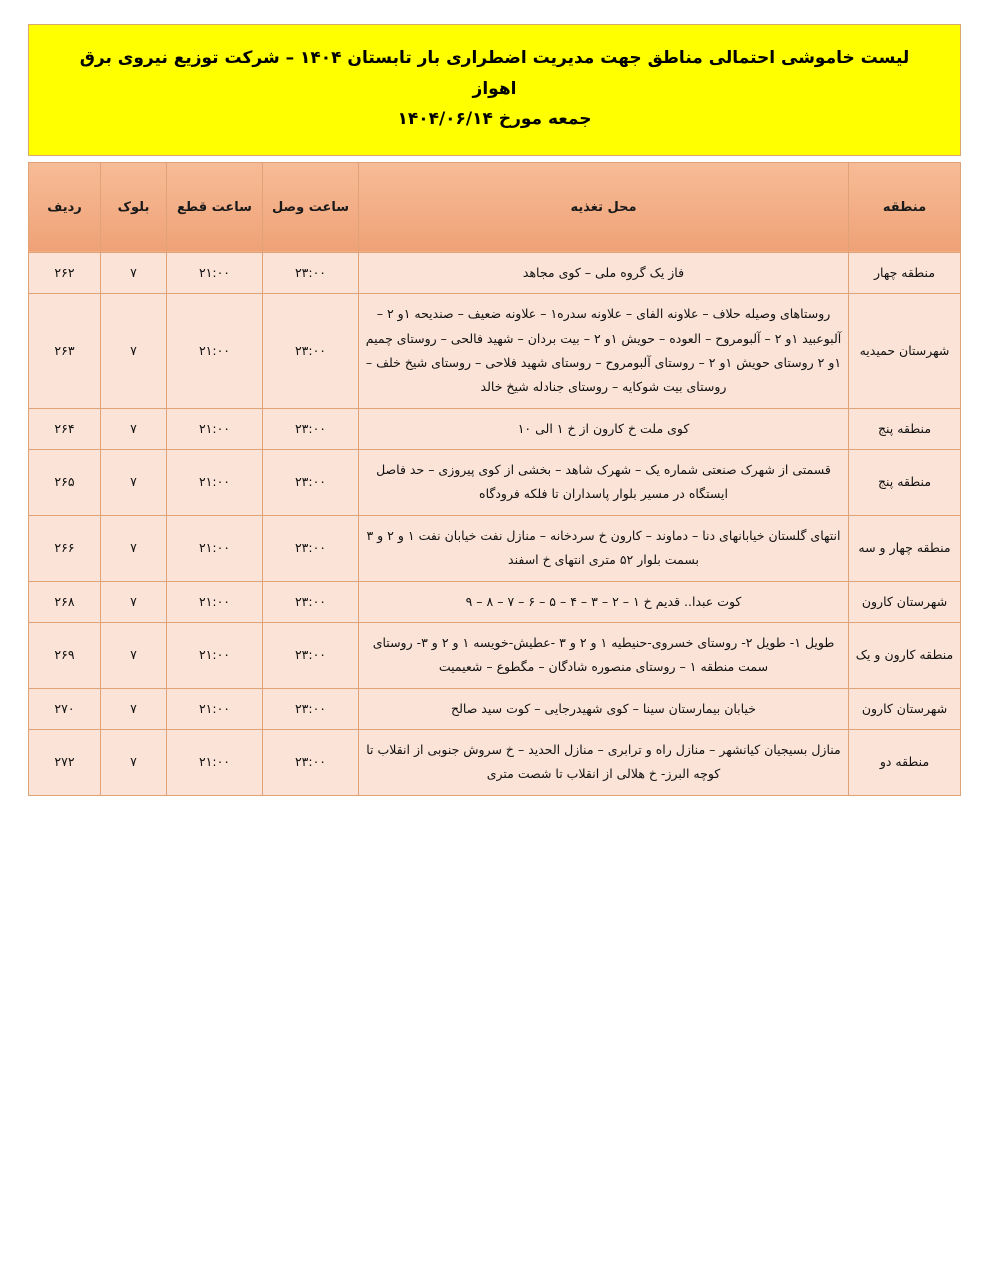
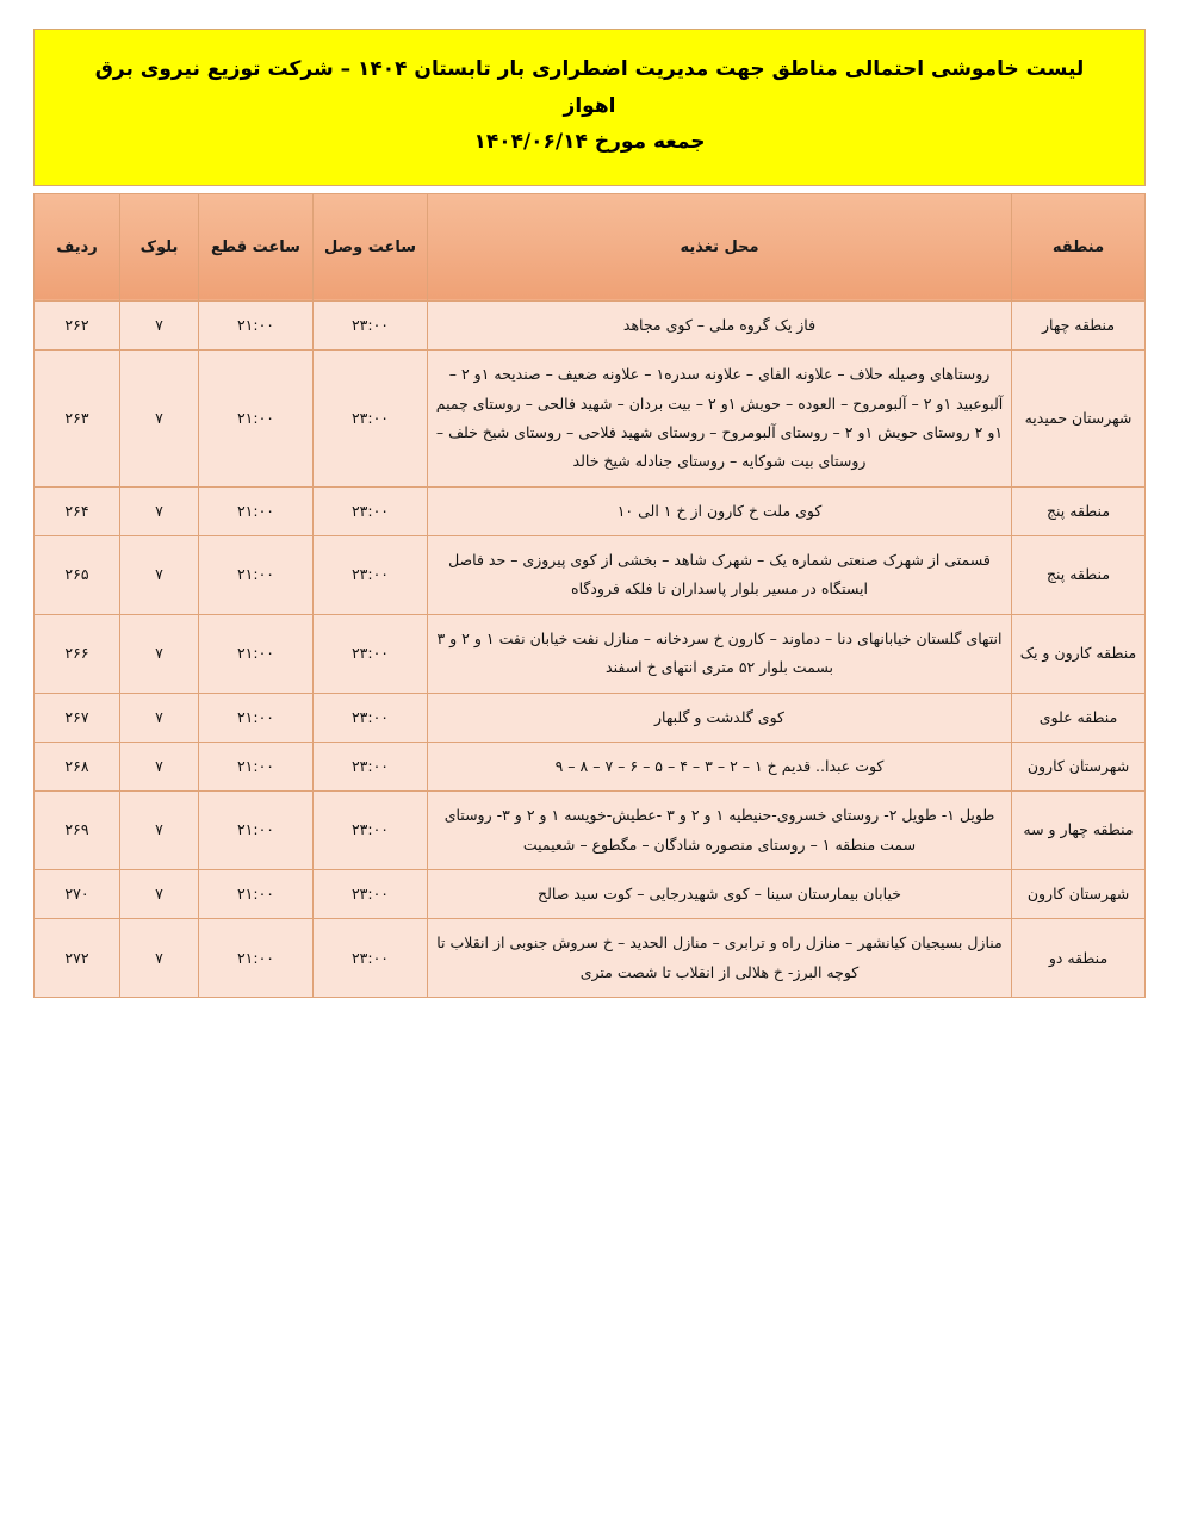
  لیست خاموشی احتمالی مناطق جهت مدیریت اضطراری بار تابستان ۱۴۰۴ – شرکت توزیع نیروی برق اهواز
  جمعه مورخ ۱۴۰۴/۰۶/۱۴
  منطقه	محل تغذیه	ساعت وصل	ساعت قطع	بلوک	ردیف
  منطقه چهار	فاز یک گروه ملی – کوی مجاهد	۲۳:۰۰	۲۱:۰۰	۷	۲۶۲
  شهرستان حمیدیه	روستاهای وصیله حلاف – علاونه الفای – علاونه سدره۱ – علاونه ضعیف – صندیحه ۱و ۲ – آلبوعبید ۱و ۲ – آلبومروح – العوده – حویش ۱و ۲ – بیت بردان – شهید فالحی – روستای چمیم ۱و ۲ روستای حویش ۱و ۲ – روستای آلبومروح – روستای شهید فلاحی – روستای شیخ خلف – روستای بیت شوکایه – روستای جنادله شیخ خالد	۲۳:۰۰	۲۱:۰۰	۷	۲۶۳
  منطقه پنج	کوی ملت خ کارون از خ ۱ الی ۱۰	۲۳:۰۰	۲۱:۰۰	۷	۲۶۴
  منطقه پنج	قسمتی از شهرک صنعتی شماره یک – شهرک شاهد – بخشی از کوی پیروزی – حد فاصل ایستگاه در مسیر بلوار پاسداران تا فلکه فرودگاه	۲۳:۰۰	۲۱:۰۰	۷	۲۶۵
- منطقه چهار و سه	انتهای گلستان خیابانهای دنا – دماوند – کارون خ سردخانه – منازل نفت خیابان نفت ۱ و ۲ و ۳ بسمت بلوار ۵۲ متری انتهای خ اسفند	۲۳:۰۰	۲۱:۰۰	۷	۲۶۶
+ منطقه کارون و یک	انتهای گلستان خیابانهای دنا – دماوند – کارون خ سردخانه – منازل نفت خیابان نفت ۱ و ۲ و ۳ بسمت بلوار ۵۲ متری انتهای خ اسفند	۲۳:۰۰	۲۱:۰۰	۷	۲۶۶
+ منطقه علوی	کوی گلدشت و گلبهار	۲۳:۰۰	۲۱:۰۰	۷	۲۶۷
  شهرستان کارون	کوت عبدا.. قدیم خ ۱ – ۲ – ۳ – ۴ – ۵ – ۶ – ۷ – ۸ – ۹	۲۳:۰۰	۲۱:۰۰	۷	۲۶۸
- منطقه کارون و یک	طویل ۱- طویل ۲- روستای خسروی-حنیطیه ۱ و ۲ و ۳ -عطیش-خویسه ۱ و ۲ و ۳- روستای سمت منطقه ۱ – روستای منصوره شادگان – مگطوع – شعیمیت	۲۳:۰۰	۲۱:۰۰	۷	۲۶۹
+ منطقه چهار و سه	طویل ۱- طویل ۲- روستای خسروی-حنیطیه ۱ و ۲ و ۳ -عطیش-خویسه ۱ و ۲ و ۳- روستای سمت منطقه ۱ – روستای منصوره شادگان – مگطوع – شعیمیت	۲۳:۰۰	۲۱:۰۰	۷	۲۶۹
  شهرستان کارون	خیابان بیمارستان سینا – کوی شهیدرجایی – کوت سید صالح	۲۳:۰۰	۲۱:۰۰	۷	۲۷۰
  منطقه دو	منازل بسیجیان کیانشهر – منازل راه و ترابری – منازل الحدید – خ سروش جنوبی از انقلاب تا کوچه البرز- خ هلالی از انقلاب تا شصت متری	۲۳:۰۰	۲۱:۰۰	۷	۲۷۲
